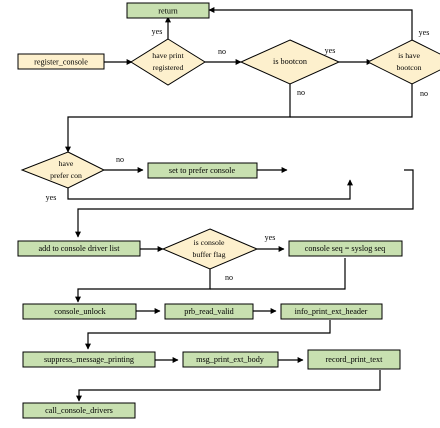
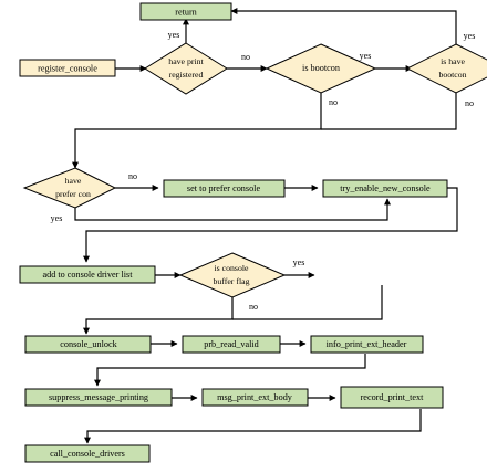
  yes
  no
  yes
  no
  yes
  no
  no
  yes
  yes
  no
  return
  register_console
  have print
  registered
  is bootcon
  is have
  bootcon
  have
  prefer con
  set to prefer console
+ try_enable_new_console
  add to console driver list
  is console
  buffer flag
- console seq = syslog seq
  console_unlock
  prb_read_valid
  info_print_ext_header
  suppress_message_printing
  msg_print_ext_body
  record_print_text
  call_console_drivers
